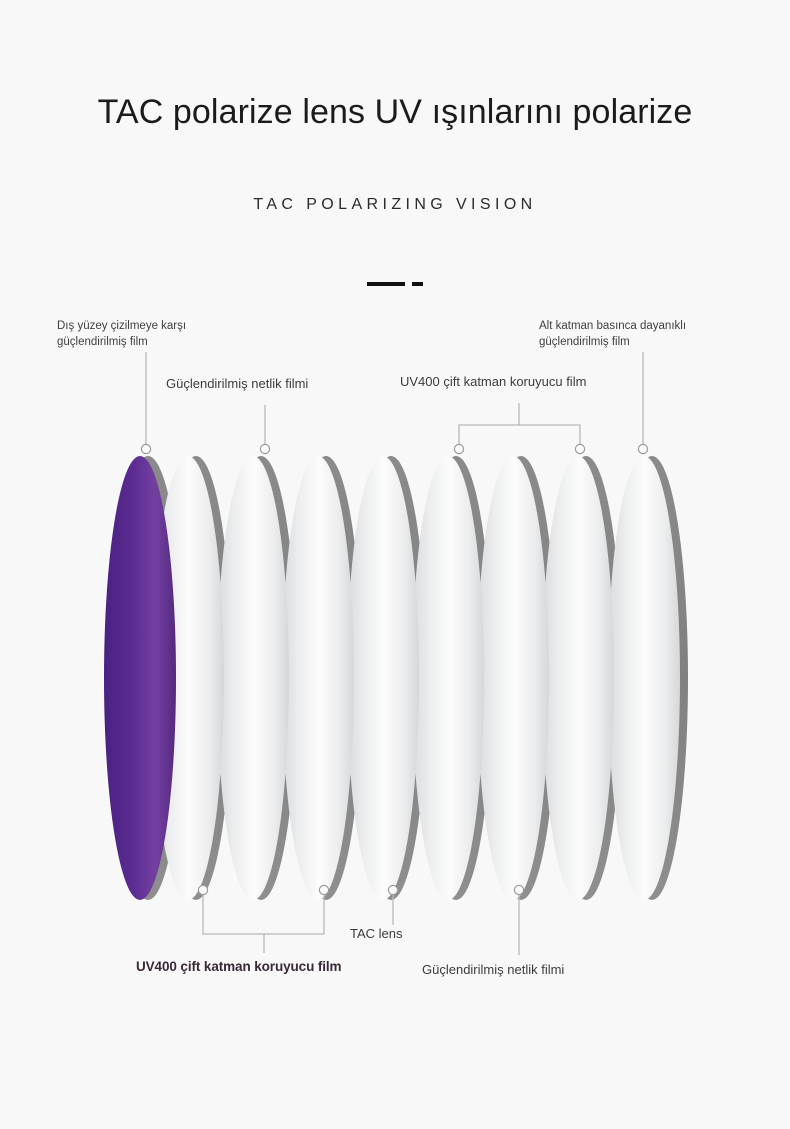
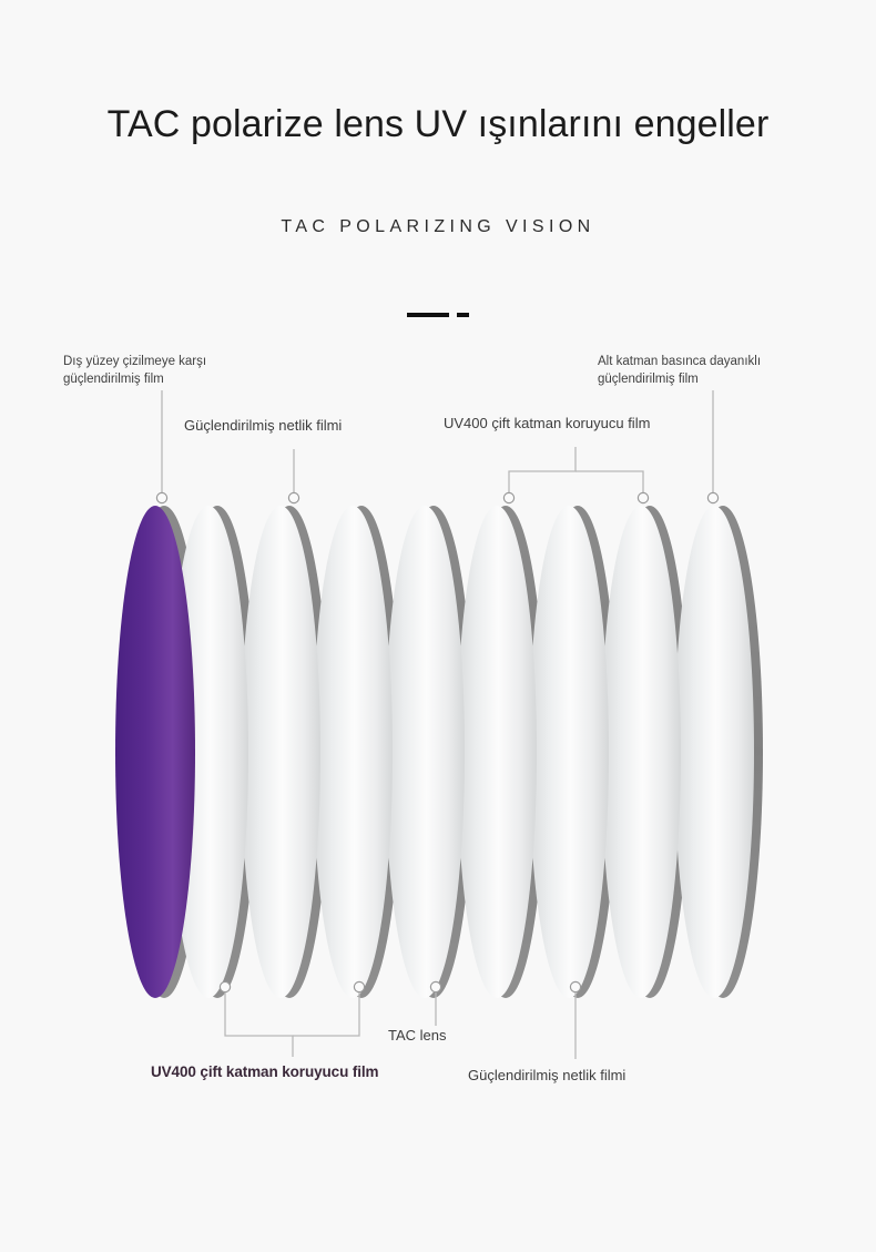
- TAC polarize lens UV ışınlarını polarize
+ TAC polarize lens UV ışınlarını engeller
  TAC POLARIZING VISION
  Dış yüzey çizilmeye karşı
  güçlendirilmiş film
  Alt katman basınca dayanıklı
  güçlendirilmiş film
  Güçlendirilmiş netlik filmi
  UV400 çift katman koruyucu film
  TAC lens
  Güçlendirilmiş netlik filmi
  UV400 çift katman koruyucu film
